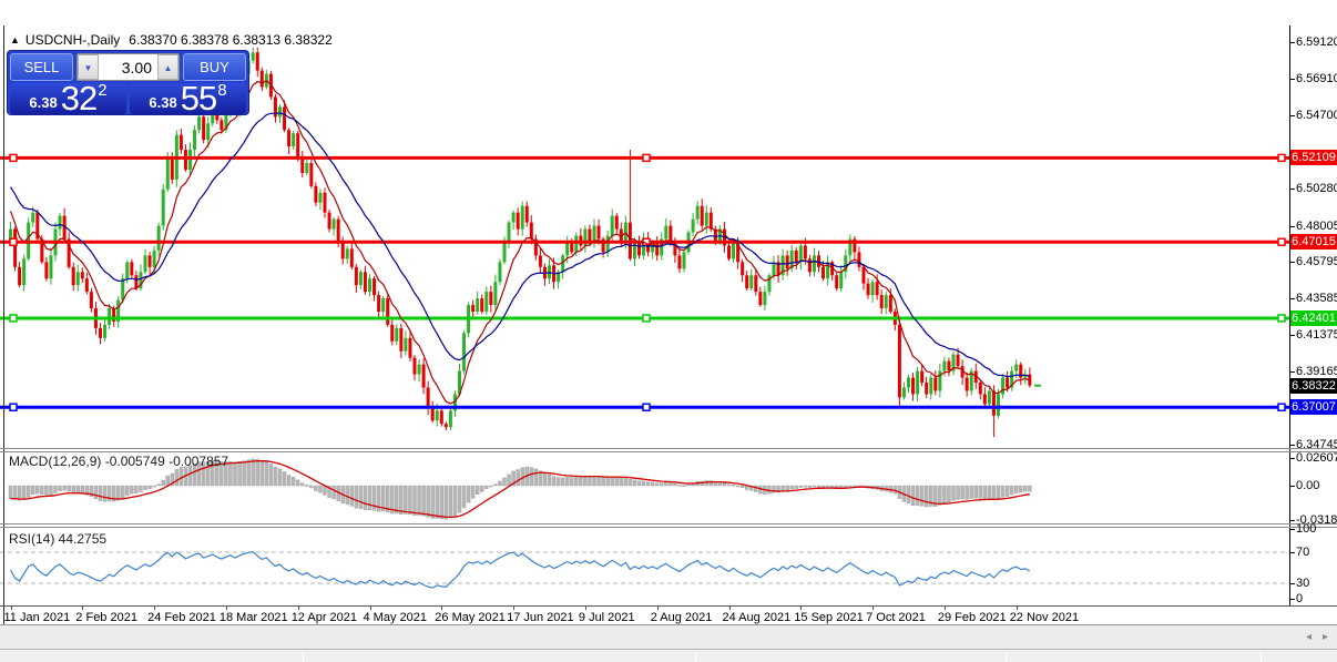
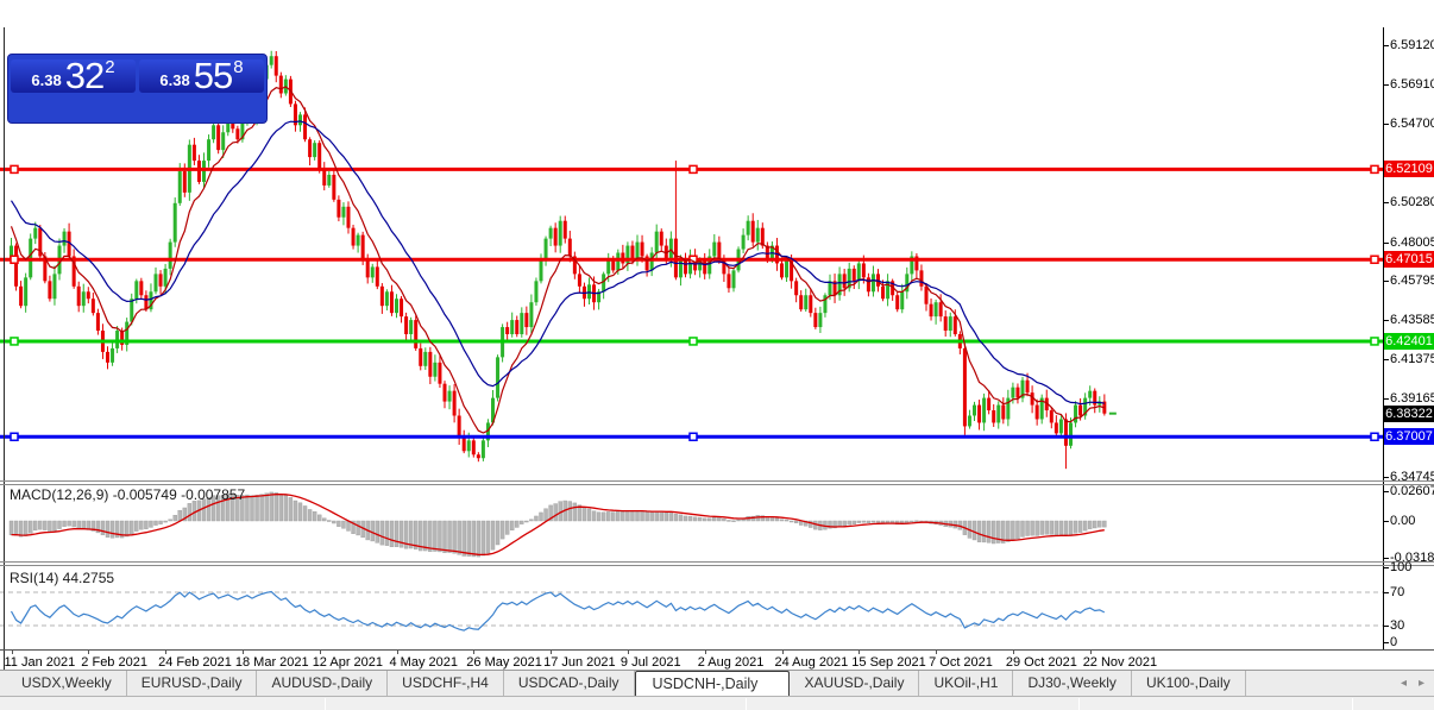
- ▲ USDCNH-,Daily 6.38370 6.38378 6.38313 6.38322
  MACD(12,26,9) -0.005749 -0.007857
  RSI(14) 44.2755
- SELL
- ▼
- 3.00
- ▲
- BUY
  6.38
  32
  2
  6.38
  55
  8
  6.5912
  6.5691
  6.5470
  6.5028
  6.4800
  6.4579
  6.4358
  6.4137
  6.3916
  6.3474
  0.0260
  0.00
  -0.0318
  100
  70
  30
  0
  6.52109
  6.47015
  6.42401
  6.37007
  6.38322
  11 Jan 2021
  2 Feb 2021
  24 Feb 2021
  18 Mar 2021
  12 Apr 2021
  4 May 2021
  26 May 2021
  17 Jun 2021
  9 Jul 2021
  2 Aug 2021
  24 Aug 2021
  15 Sep 2021
  7 Oct 2021
- 29 Feb 2021
+ 29 Oct 2021
  22 Nov 2021
+ USDX,Weekly
+ EURUSD-,Daily
+ AUDUSD-,Daily
+ USDCHF-,H4
+ USDCAD-,Daily
+ USDCNH-,Daily
+ XAUUSD-,Daily
+ UKOil-,H1
+ DJ30-,Weekly
+ UK100-,Daily
  ◂
  ▸
